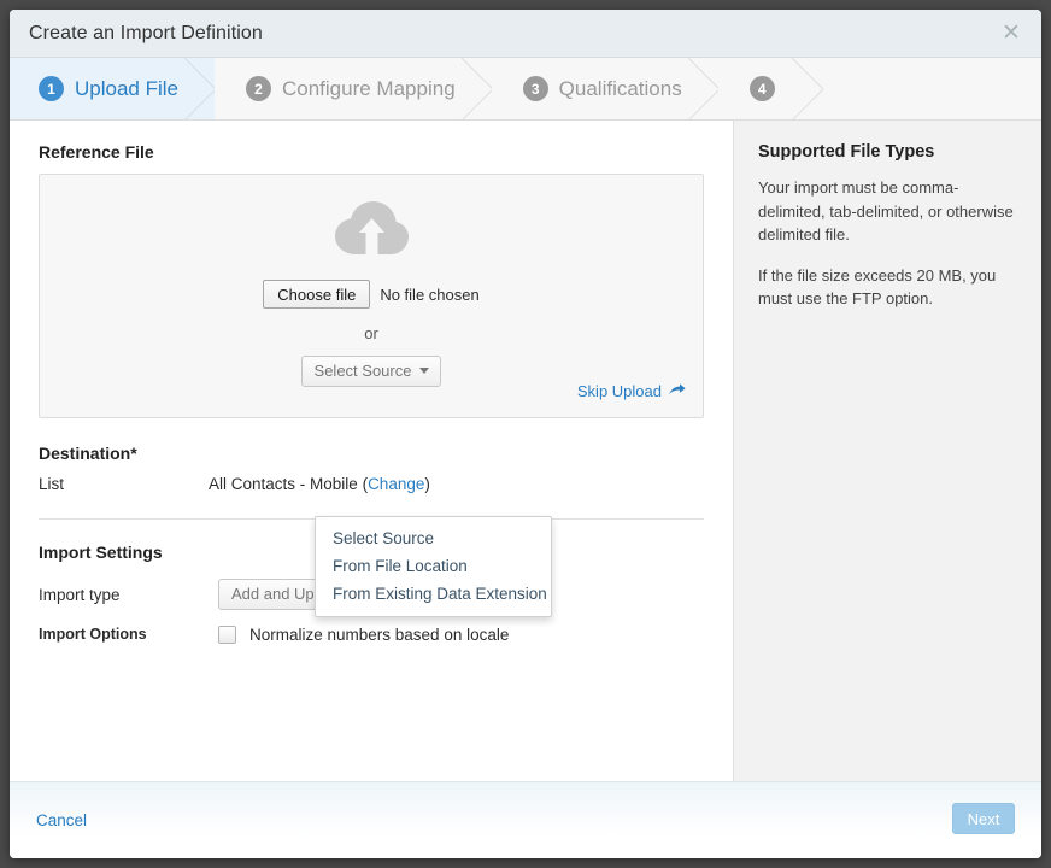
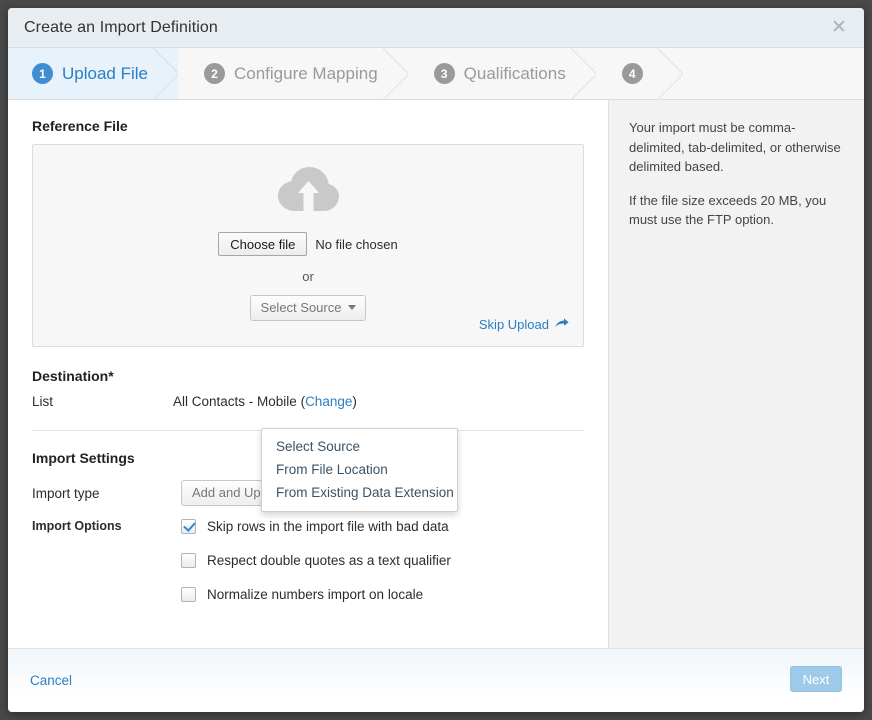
  Create an Import Definition
  ✕
  1
  Upload File
  2
  Configure Mapping
  3
  Qualifications
  4
  Reference File
  Choose file
  No file chosen
  or
  Select Source
  Skip Upload
  Destination*
  List
  All Contacts - Mobile (Change)
  Import Settings
  Import type
  Import Options
+ Skip rows in the import file with bad data
+ Respect double quotes as a text qualifier
- Normalize numbers based on locale
+ Normalize numbers import on locale
  Select Source
  From File Location
  From Existing Data Extension
- Supported File Types
- Your import must be comma-delimited, tab-delimited, or otherwise delimited file.
+ Your import must be comma-delimited, tab-delimited, or otherwise delimited based.
  If the file size exceeds 20 MB, you must use the FTP option.
  Cancel
  Next
